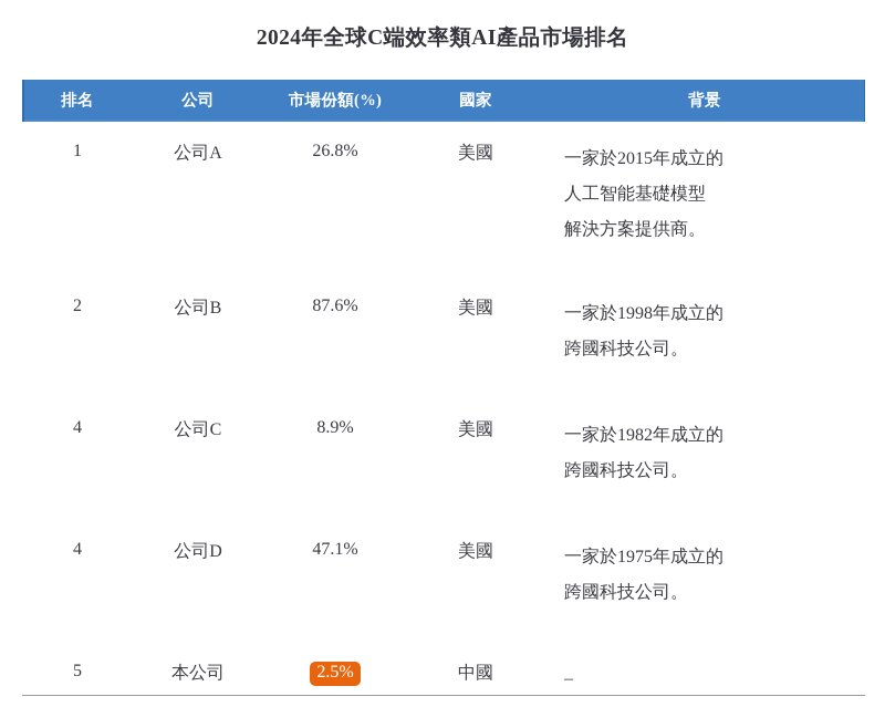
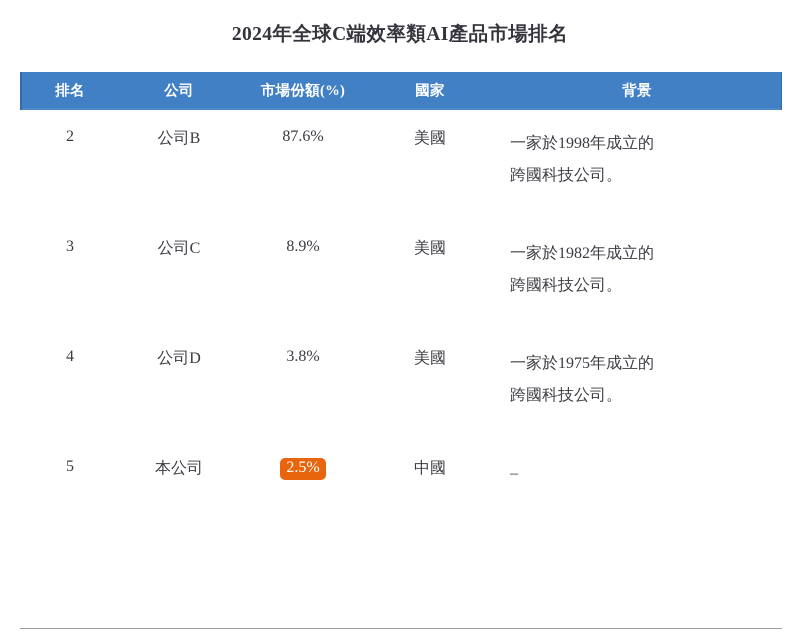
  2024年全球C端效率類AI產品市場排名
  排名	公司	市場份額(%)	國家	背景
- 1	公司A	26.8%	美國	一家於2015年成立的 人工智能基礎模型 解決方案提供商。
  2	公司B	87.6%	美國	一家於1998年成立的 跨國科技公司。
- 4	公司C	8.9%	美國	一家於1982年成立的 跨國科技公司。
+ 3	公司C	8.9%	美國	一家於1982年成立的 跨國科技公司。
- 4	公司D	47.1%	美國	一家於1975年成立的 跨國科技公司。
+ 4	公司D	3.8%	美國	一家於1975年成立的 跨國科技公司。
  5	本公司	2.5%	中國	–
